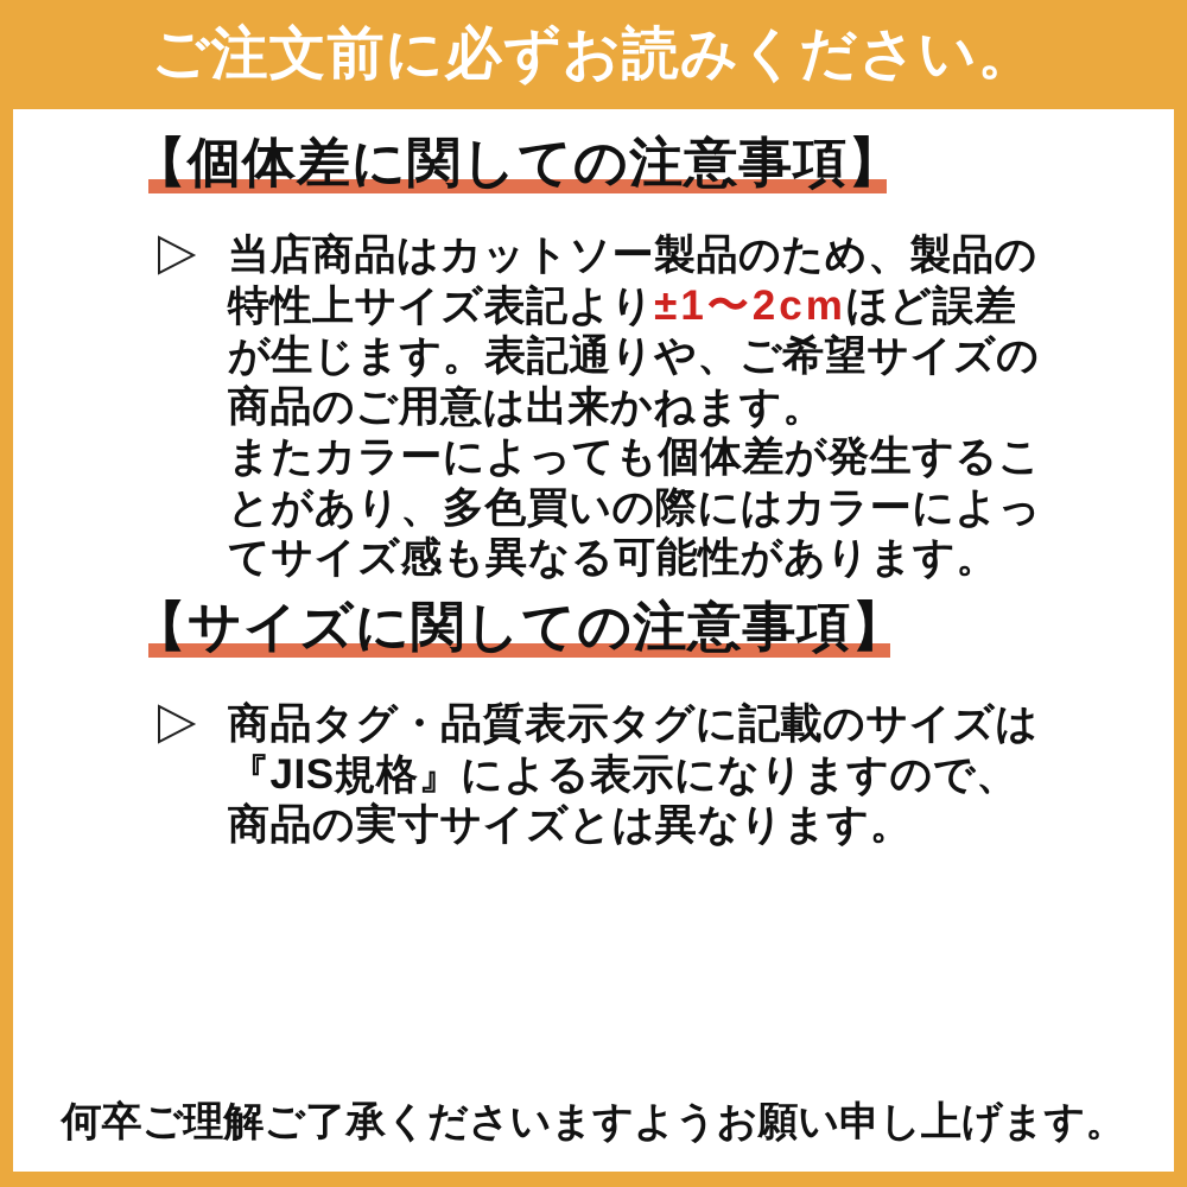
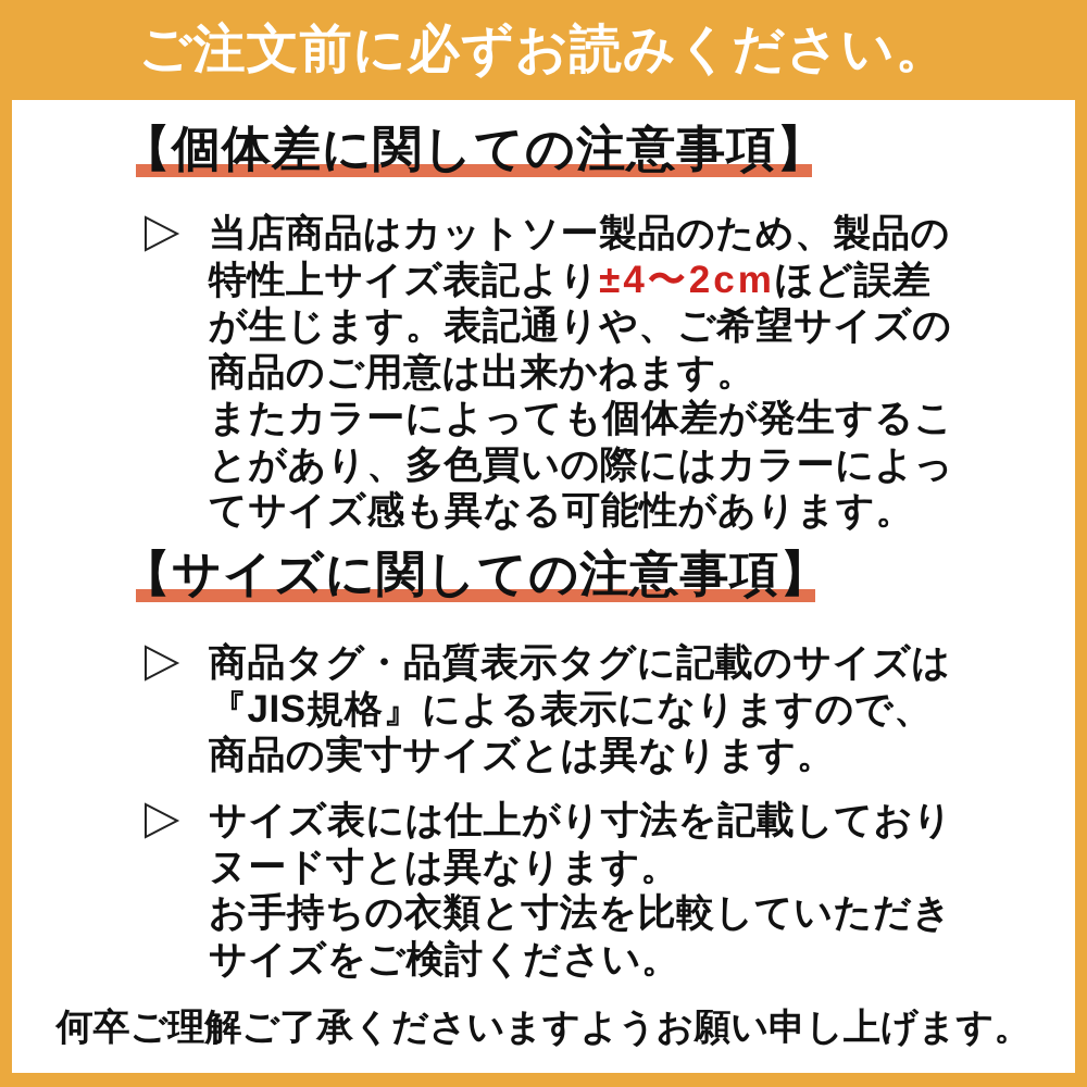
  ご注文前に必ずお読みください。
  【個体差に関しての注意事項】
  当店商品はカットソー製品のため、製品の
- 特性上サイズ表記より±1〜2cmほど誤差
+ 特性上サイズ表記より±4〜2cmほど誤差
  が生じます。表記通りや、ご希望サイズの
  商品のご用意は出来かねます。
  またカラーによっても個体差が発生するこ
  とがあり、多色買いの際にはカラーによっ
  てサイズ感も異なる可能性があります。
  【サイズに関しての注意事項】
  商品タグ・品質表示タグに記載のサイズは
  『JIS規格』による表示になりますので、
  商品の実寸サイズとは異なります。
+ サイズ表には仕上がり寸法を記載しており
+ ヌード寸とは異なります。
+ お手持ちの衣類と寸法を比較していただき
+ サイズをご検討ください。
  何卒ご理解ご了承くださいますようお願い申し上げます。
